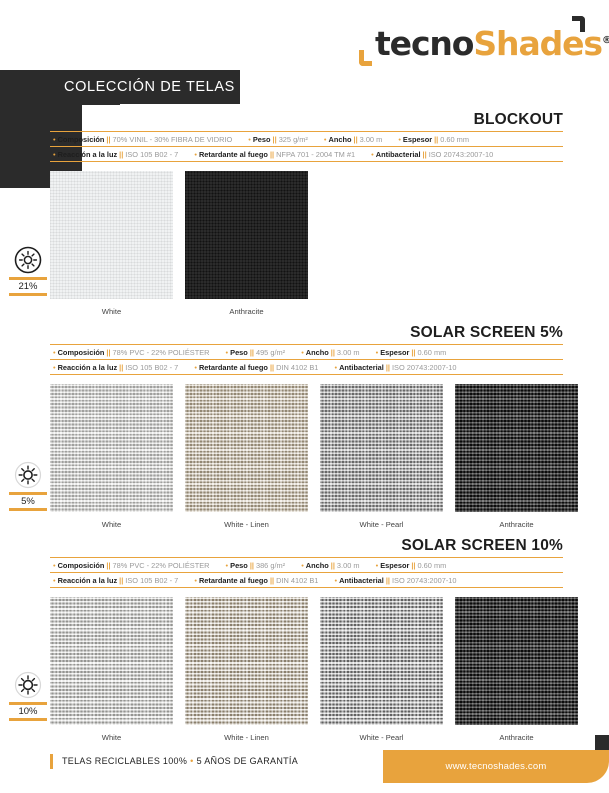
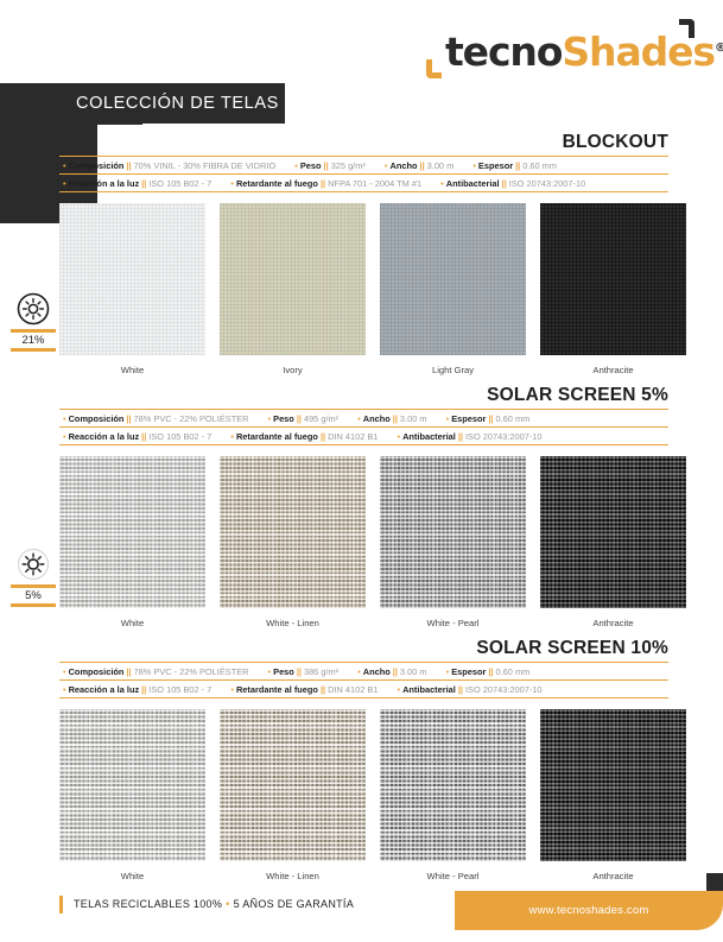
  tecnoShades®
  COLECCIÓN DE TELAS
  21%
  5%
- 10%
  BLOCKOUT
  • Composición || 70% VINIL - 30% FIBRA DE VIDRIO • Peso || 325 g/m² • Ancho || 3.00 m • Espesor || 0.60 mm
  • Reacción a la luz || ISO 105 B02 - 7 • Retardante al fuego || NFPA 701 - 2004 TM #1 • Antibacterial || ISO 20743:2007-10
  White
+ Ivory
+ Light Gray
  Anthracite
  SOLAR SCREEN 5%
  • Composición || 78% PVC - 22% POLIÉSTER • Peso || 495 g/m² • Ancho || 3.00 m • Espesor || 0.60 mm
  • Reacción a la luz || ISO 105 B02 - 7 • Retardante al fuego || DIN 4102 B1 • Antibacterial || ISO 20743:2007-10
  White
  White - Linen
  White - Pearl
  Anthracite
  SOLAR SCREEN 10%
  • Composición || 78% PVC - 22% POLIÉSTER • Peso || 386 g/m² • Ancho || 3.00 m • Espesor || 0.60 mm
  • Reacción a la luz || ISO 105 B02 - 7 • Retardante al fuego || DIN 4102 B1 • Antibacterial || ISO 20743:2007-10
  White
  White - Linen
  White - Pearl
  Anthracite
  TELAS RECICLABLES 100% • 5 AÑOS DE GARANTÍA
  www.tecnoshades.com
